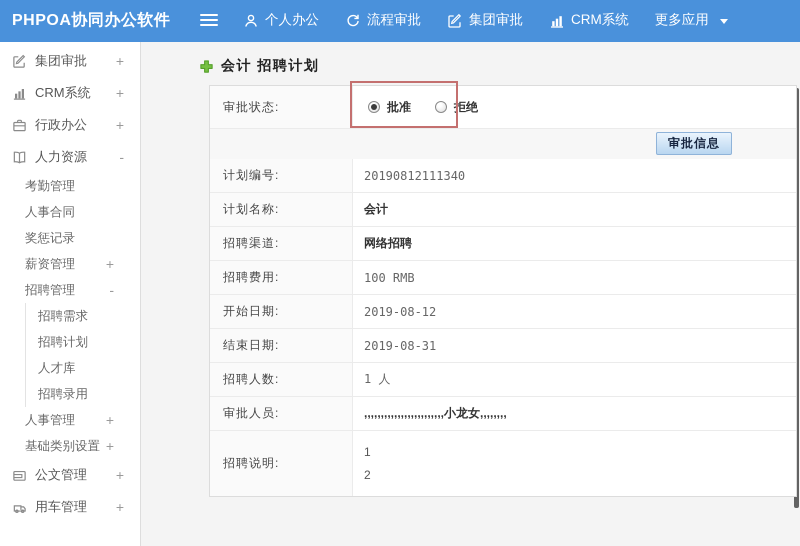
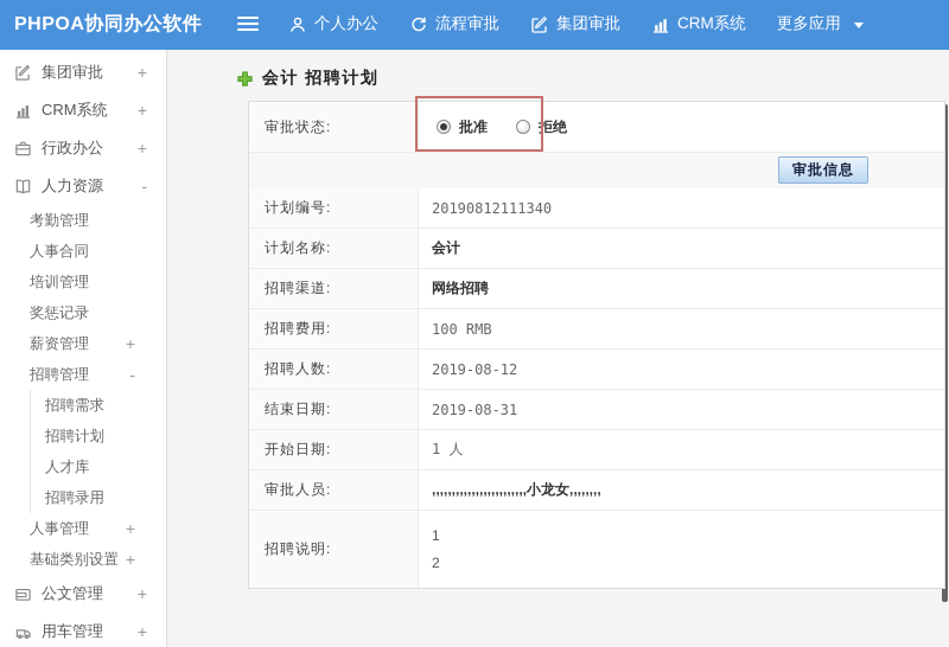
  PHPOA协同办公软件
  个人办公
  流程审批
  集团审批
  CRM系统
  更多应用
  集团审批
  +
  CRM系统
  +
  行政办公
  +
  人力资源
  -
  考勤管理
  人事合同
+ 培训管理
  奖惩记录
  薪资管理
  +
  招聘管理
  -
  招聘需求
  招聘计划
  人才库
  招聘录用
  人事管理
  +
  基础类别设置
  +
  公文管理
  +
  用车管理
  +
  会计 招聘计划
  审批状态:
  批准
  拒绝
  审批信息
  计划编号:
  20190812111340
  计划名称:
  会计
  招聘渠道:
  网络招聘
  招聘费用:
  100 RMB
- 开始日期:
+ 招聘人数:
  2019-08-12
  结束日期:
  2019-08-31
- 招聘人数:
+ 开始日期:
  1 人
  审批人员:
  ,,,,,,,,,,,,,,,,,,,,,,,,小龙女,,,,,,,,
  招聘说明:
  1
  2
